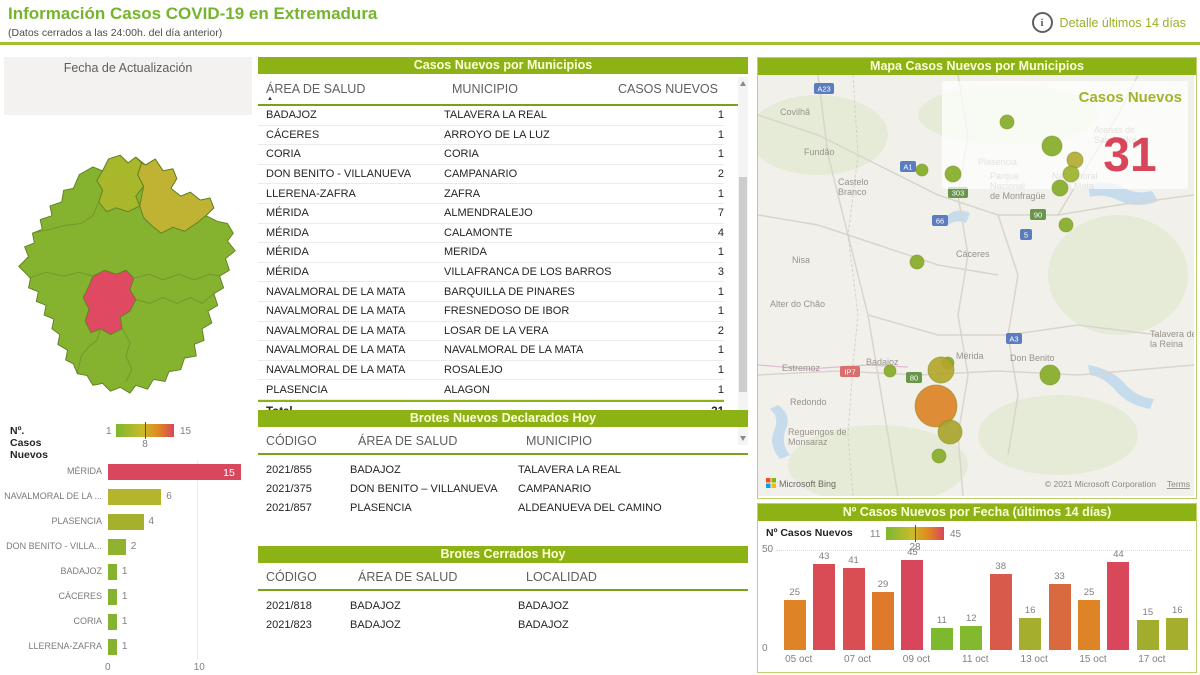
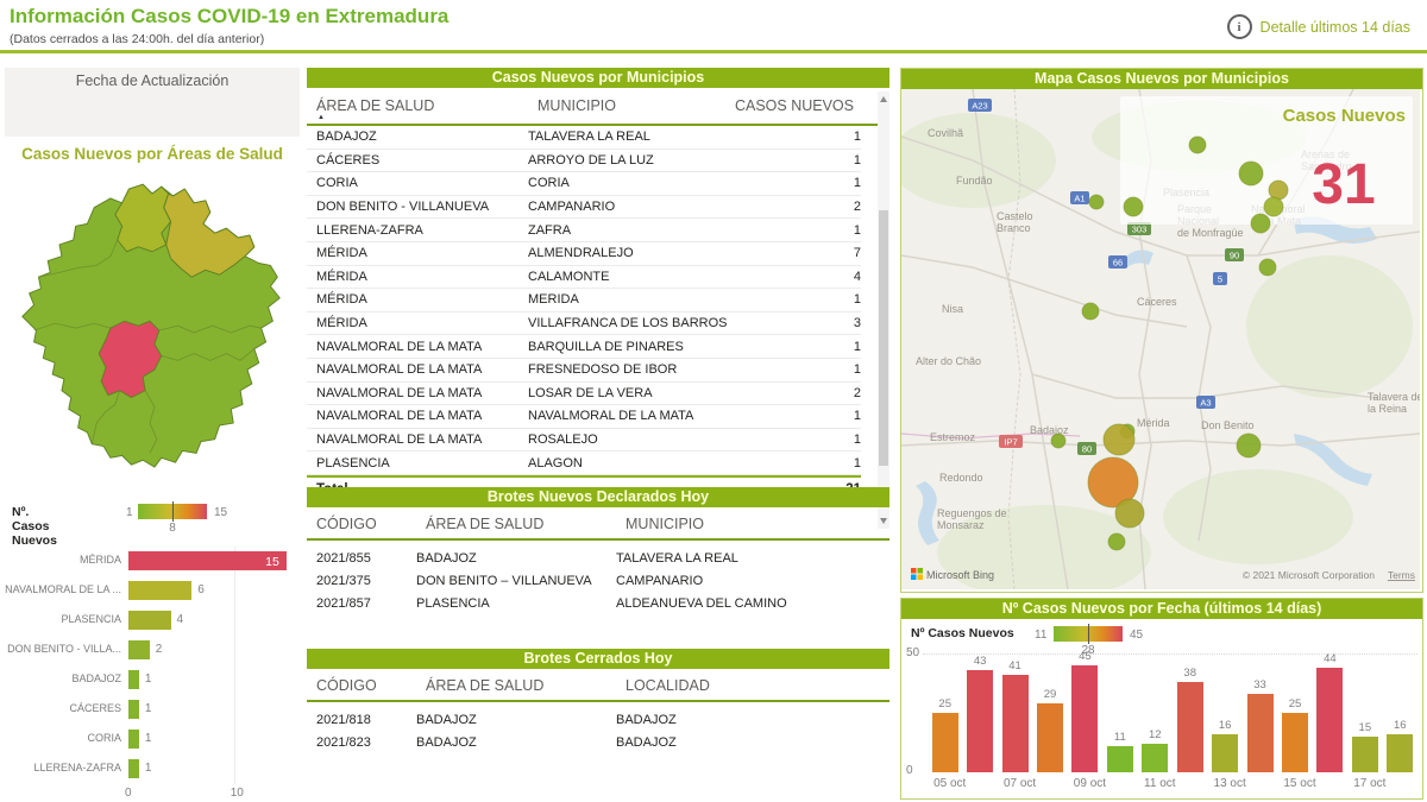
  Información Casos COVID-19 en Extremadura
  (Datos cerrados a las 24:00h. del día anterior)
  i
  Detalle últimos 14 días
  Fecha de Actualización
+ Casos Nuevos por Áreas de Salud
  Nº. Casos Nuevos
  1
  8
  15
  MÉRIDA
  15
  NAVALMORAL DE LA ...
  6
  PLASENCIA
  4
  DON BENITO - VILLA...
  2
  BADAJOZ
  1
  CÁCERES
  1
  CORIA
  1
  LLERENA-ZAFRA
  1
  0
  10
  Casos Nuevos por Municipios
  ÁREA DE SALUD
  MUNICIPIO
  CASOS NUEVOS
  BADAJOZ
  TALAVERA LA REAL
  1
  CÁCERES
  ARROYO DE LA LUZ
  1
  CORIA
  CORIA
  1
  DON BENITO - VILLANUEVA
  CAMPANARIO
  2
  LLERENA-ZAFRA
  ZAFRA
  1
  MÉRIDA
  ALMENDRALEJO
  7
  MÉRIDA
  CALAMONTE
  4
  MÉRIDA
  MERIDA
  1
  MÉRIDA
  VILLAFRANCA DE LOS BARROS
  3
  NAVALMORAL DE LA MATA
  BARQUILLA DE PINARES
  1
  NAVALMORAL DE LA MATA
  FRESNEDOSO DE IBOR
  1
  NAVALMORAL DE LA MATA
  LOSAR DE LA VERA
  2
  NAVALMORAL DE LA MATA
  NAVALMORAL DE LA MATA
  1
  NAVALMORAL DE LA MATA
  ROSALEJO
  1
  PLASENCIA
  ALAGON
  1
  Brotes Nuevos Declarados Hoy
  CÓDIGO
  ÁREA DE SALUD
  MUNICIPIO
  2021/855
  BADAJOZ
  TALAVERA LA REAL
  2021/375
  DON BENITO – VILLANUEVA
  CAMPANARIO
  2021/857
  PLASENCIA
  ALDEANUEVA DEL CAMINO
  Brotes Cerrados Hoy
  CÓDIGO
  ÁREA DE SALUD
  LOCALIDAD
  2021/818
  BADAJOZ
  BADAJOZ
  2021/823
  BADAJOZ
  BADAJOZ
  Mapa Casos Nuevos por Municipios
  A23
  A1
  303
  66
  90
  5
  A3
  IP7
  80
  Covilhã
  Fundão
  Castelo Branco
  Nisa
  Alter do Chão
  Estremoz
  Redondo
  Reguengos de Monsaraz
  Plasencia
  Nacional de Monfragüe
  Cáceres
  Mérida
  Don Benito
  Badajoz
  Arenas de San Pedro
  Talavera d la Reina
  Casos Nuevos
  31
  Microsoft Bing
  © 2021 Microsoft Corporation
  Terms
  Nº Casos Nuevos por Fecha (últimos 14 días)
  Nº Casos Nuevos
  11
  28
  45
  50
  0
  25
  05 oct
  43
  41
  07 oct
  29
  45
  09 oct
  11
  12
  11 oct
  38
  16
  13 oct
  33
  25
  15 oct
  44
  15
  17 oct
  16
